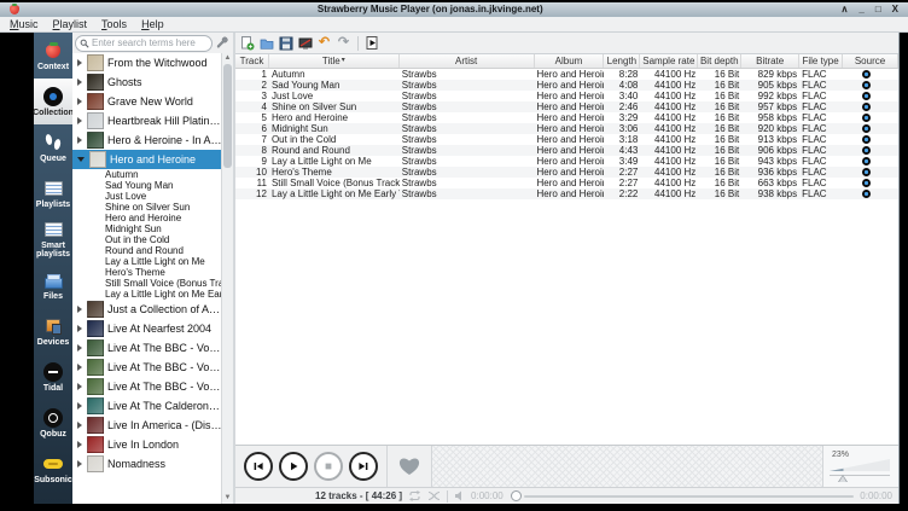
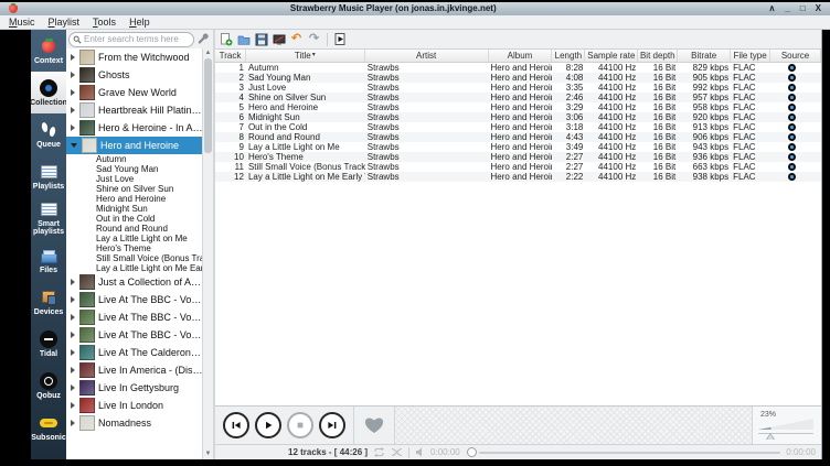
  Strawberry Music Player (on jonas.in.jkvinge.net)
  ∧
  _
  □
  X
  Music
  Playlist
  Tools
  Help
  Enter search terms here
  From the Witchwood
  Ghosts
  Grave New World
  Heartbreak Hill Platinu
  Hero & Heroine - In Asc
  Hero and Heroine
  Autumn
  Sad Young Man
  Just Love
  Shine on Silver Sun
  Hero and Heroine
  Midnight Sun
  Out in the Cold
  Round and Round
  Lay a Little Light on Me
  Hero's Theme
  Still Small Voice (Bonus Tr
  Lay a Little Light on Me Ea
  Just a Collection of Anti
- Live At Nearfest 2004
  Live At The BBC - Vol O
  Live At The BBC - Vol T
  Live At The BBC - Vol T
  Live At The Calderone,
  Live In America - (Disc
+ Live In Gettysburg
  Live In London
  Nomadness
  ↶
  ↷
  Track
  Title
  Artist
  Album
  Length
  Sample rate
  Bit depth
  Bitrate
  File type
  Source
  1
  Autumn
  Strawbs
  Hero and Heroi
  8:28
  44100 Hz
  16 Bit
  829 kbps
  FLAC
  2
  Sad Young Man
  Strawbs
  Hero and Heroi
  4:08
  44100 Hz
  16 Bit
  905 kbps
  FLAC
  3
  Just Love
  Strawbs
  Hero and Heroi
- 3:40
+ 3:35
  44100 Hz
  16 Bit
  992 kbps
  FLAC
  4
  Shine on Silver Sun
  Strawbs
  Hero and Heroi
  2:46
  44100 Hz
  16 Bit
  957 kbps
  FLAC
  5
  Hero and Heroine
  Strawbs
  Hero and Heroi
  3:29
  44100 Hz
  16 Bit
  958 kbps
  FLAC
  6
  Midnight Sun
  Strawbs
  Hero and Heroi
  3:06
  44100 Hz
  16 Bit
  920 kbps
  FLAC
  7
  Out in the Cold
  Strawbs
  Hero and Heroi
  3:18
  44100 Hz
  16 Bit
  913 kbps
  FLAC
  8
  Round and Round
  Strawbs
  Hero and Heroi
  4:43
  44100 Hz
  16 Bit
  906 kbps
  FLAC
  9
  Lay a Little Light on Me
  Strawbs
  Hero and Heroi
  3:49
  44100 Hz
  16 Bit
  943 kbps
  FLAC
  10
  Hero's Theme
  Strawbs
  Hero and Heroi
  2:27
  44100 Hz
  16 Bit
  936 kbps
  FLAC
  11
  Still Small Voice (Bonus Track
  Strawbs
  Hero and Heroi
  2:27
  44100 Hz
  16 Bit
  663 kbps
  FLAC
  12
  Lay a Little Light on Me Early
  Strawbs
  Hero and Heroi
  2:22
  44100 Hz
  16 Bit
  938 kbps
  FLAC
  12 tracks - [ 44:26 ]
  0:00:00
  0:00:00
